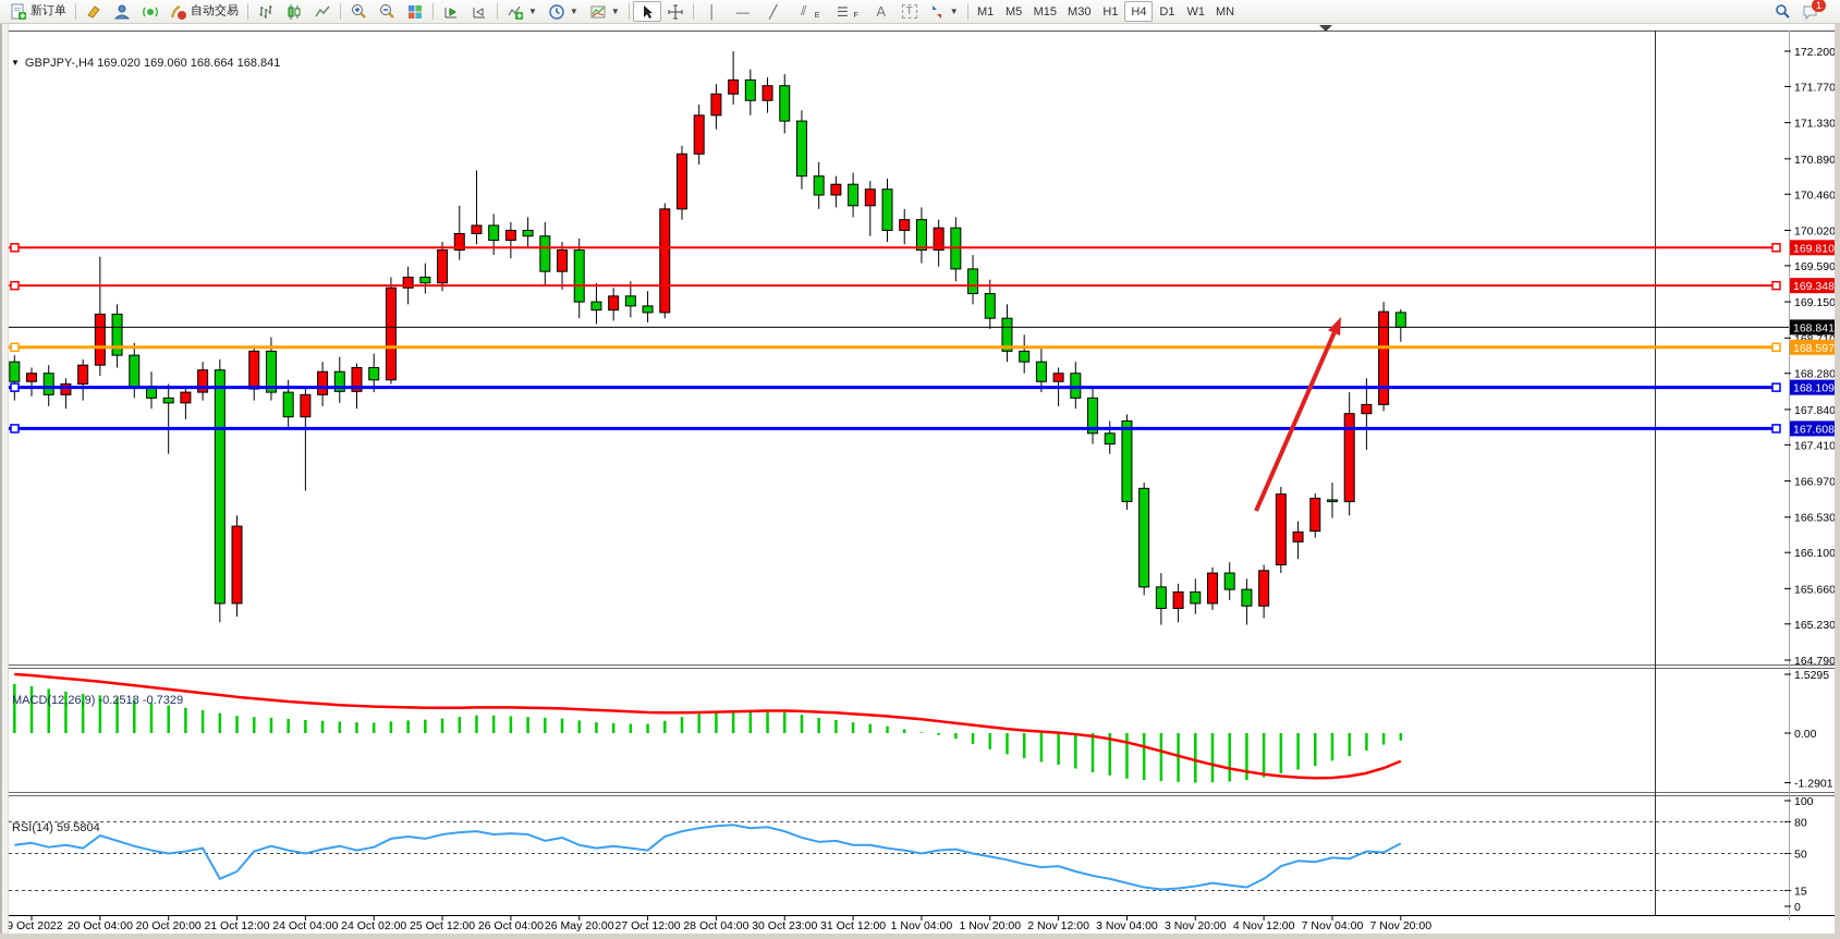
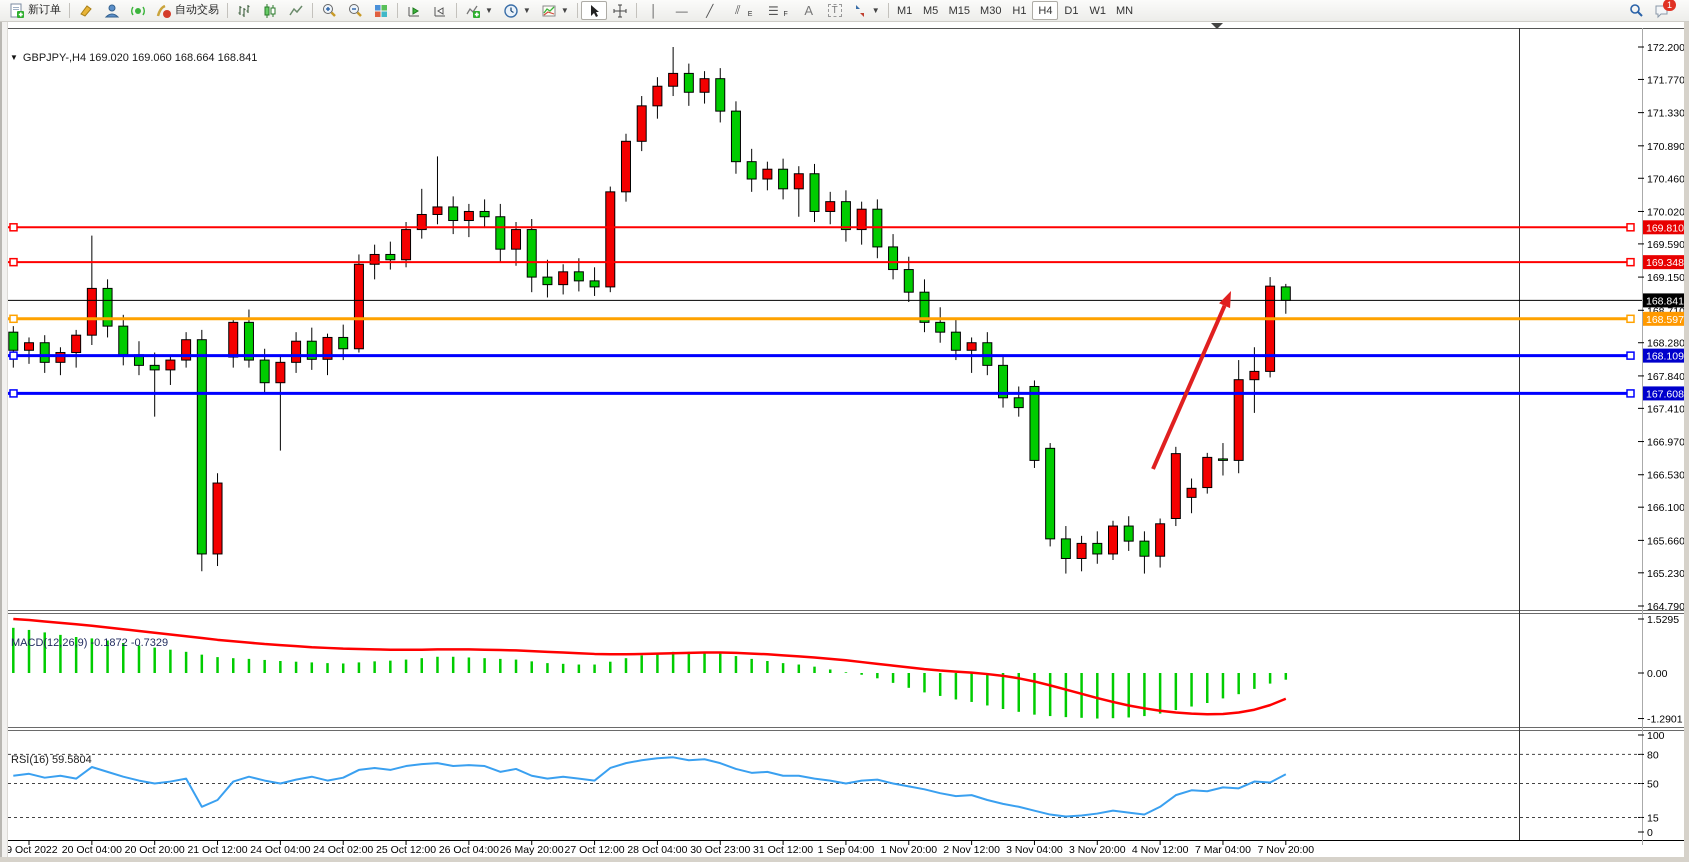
  新订单
  自动交易
  ▼
  ▼
  ▼
  │
  —
  ╱
  ⫽
  ☰
  A
  T
  ▼
  M1
  M5
  M15
  M30
  H1
  H4
  D1
  W1
  MN
  1
  ▼ GBPJPY-,H4 169.020 169.060 168.664 168.841
- MACD(12,26,9) -0.2518 -0.7329
+ MACD(12,26,9) -0.1872 -0.7329
- RSI(14) 59.5804
+ RSI(16) 59.5804
  172.200
  171.770
  171.330
  170.890
  170.460
  170.020
  169.590
  169.150
  168.710
  168.280
  167.840
  167.410
  166.970
  166.530
  166.100
  165.660
  165.230
  164.790
  1.5295
  0.00
  -1.2901
  100
  80
  50
  15
  0
  9 Oct 2022
  20 Oct 04:00
  20 Oct 20:00
  21 Oct 12:00
  24 Oct 04:00
  24 Oct 02:00
  25 Oct 12:00
  26 Oct 04:00
  26 May 20:00
  27 Oct 12:00
  28 Oct 04:00
  30 Oct 23:00
  31 Oct 12:00
- 1 Nov 04:00
+ 1 Sep 04:00
  1 Nov 20:00
  2 Nov 12:00
  3 Nov 04:00
  3 Nov 20:00
  4 Nov 12:00
- 7 Nov 04:00
+ 7 Mar 04:00
  7 Nov 20:00
  169.810
  169.348
  168.841
  168.597
  168.109
  167.608
